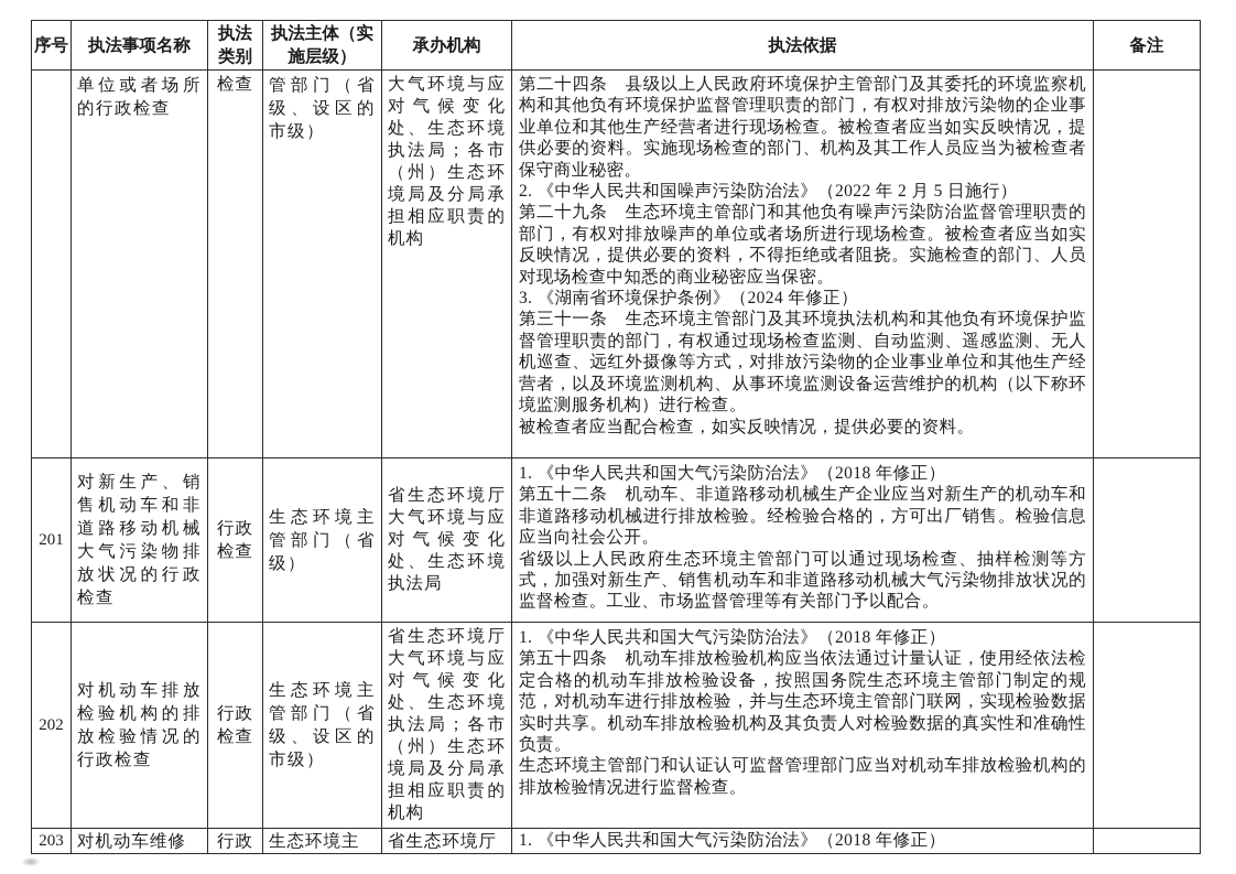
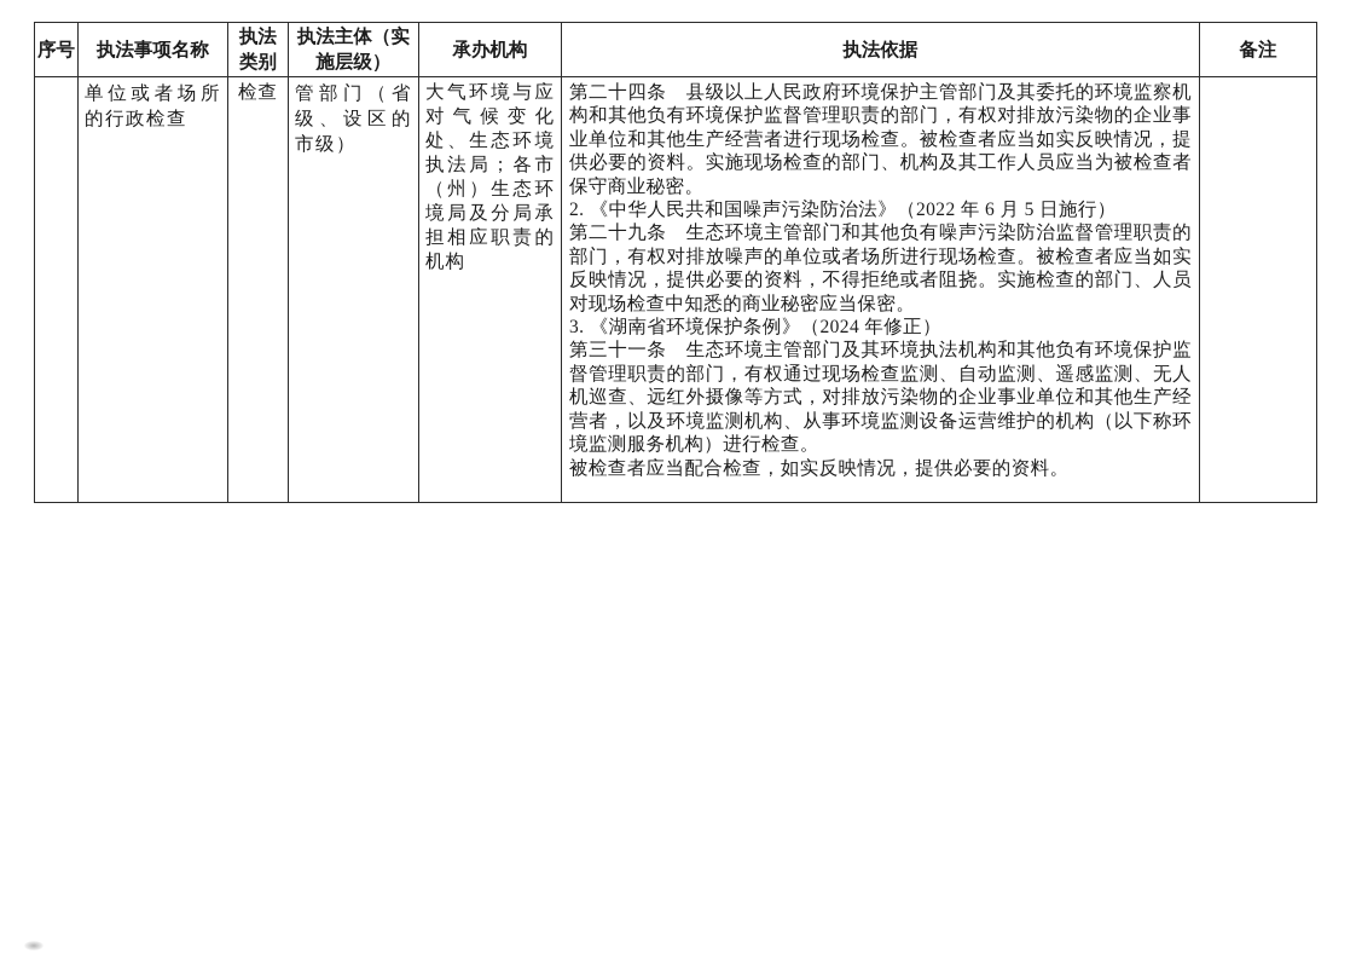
  序号	执法事项名称	执法类别	执法主体（实施层级）	承办机构	执法依据	备注
- 	单位或者场所的行政检查	检查	管部门（省级、设区的市级）	大气环境与应对气候变化处、生态环境执法局；各市（州）生态环境局及分局承担相应职责的机构	第二十四条 县级以上人民政府环境保护主管部门及其委托的环境监察机构和其他负有环境保护监督管理职责的部门，有权对排放污染物的企业事业单位和其他生产经营者进行现场检查。被检查者应当如实反映情况，提供必要的资料。实施现场检查的部门、机构及其工作人员应当为被检查者保守商业秘密。 2. 《中华人民共和国噪声污染防治法》（2022 年 2 月 5 日施行） 第二十九条 生态环境主管部门和其他负有噪声污染防治监督管理职责的部门，有权对排放噪声的单位或者场所进行现场检查。被检查者应当如实反映情况，提供必要的资料，不得拒绝或者阻挠。实施检查的部门、人员对现场检查中知悉的商业秘密应当保密。 3. 《湖南省环境保护条例》（2024 年修正） 第三十一条 生态环境主管部门及其环境执法机构和其他负有环境保护监督管理职责的部门，有权通过现场检查监测、自动监测、遥感监测、无人机巡查、远红外摄像等方式，对排放污染物的企业事业单位和其他生产经营者，以及环境监测机构、从事环境监测设备运营维护的机构（以下称环境监测服务机构）进行检查。 被检查者应当配合检查，如实反映情况，提供必要的资料。
+ 	单位或者场所的行政检查	检查	管部门（省级、设区的市级）	大气环境与应对气候变化处、生态环境执法局；各市（州）生态环境局及分局承担相应职责的机构	第二十四条 县级以上人民政府环境保护主管部门及其委托的环境监察机构和其他负有环境保护监督管理职责的部门，有权对排放污染物的企业事业单位和其他生产经营者进行现场检查。被检查者应当如实反映情况，提供必要的资料。实施现场检查的部门、机构及其工作人员应当为被检查者保守商业秘密。 2. 《中华人民共和国噪声污染防治法》（2022 年 6 月 5 日施行） 第二十九条 生态环境主管部门和其他负有噪声污染防治监督管理职责的部门，有权对排放噪声的单位或者场所进行现场检查。被检查者应当如实反映情况，提供必要的资料，不得拒绝或者阻挠。实施检查的部门、人员对现场检查中知悉的商业秘密应当保密。 3. 《湖南省环境保护条例》（2024 年修正） 第三十一条 生态环境主管部门及其环境执法机构和其他负有环境保护监督管理职责的部门，有权通过现场检查监测、自动监测、遥感监测、无人机巡查、远红外摄像等方式，对排放污染物的企业事业单位和其他生产经营者，以及环境监测机构、从事环境监测设备运营维护的机构（以下称环境监测服务机构）进行检查。 被检查者应当配合检查，如实反映情况，提供必要的资料。
- 201	对新生产、销售机动车和非道路移动机械大气污染物排放状况的行政检查	行政检查	生态环境主管部门（省级）	省生态环境厅大气环境与应对气候变化处、生态环境执法局	1. 《中华人民共和国大气污染防治法》（2018 年修正） 第五十二条 机动车、非道路移动机械生产企业应当对新生产的机动车和非道路移动机械进行排放检验。经检验合格的，方可出厂销售。检验信息应当向社会公开。 省级以上人民政府生态环境主管部门可以通过现场检查、抽样检测等方式，加强对新生产、销售机动车和非道路移动机械大气污染物排放状况的监督检查。工业、市场监督管理等有关部门予以配合。
- 202	对机动车排放检验机构的排放检验情况的行政检查	行政检查	生态环境主管部门（省级、设区的市级）	省生态环境厅大气环境与应对气候变化处、生态环境执法局；各市（州）生态环境局及分局承担相应职责的机构	1. 《中华人民共和国大气污染防治法》（2018 年修正） 第五十四条 机动车排放检验机构应当依法通过计量认证，使用经依法检定合格的机动车排放检验设备，按照国务院生态环境主管部门制定的规范，对机动车进行排放检验，并与生态环境主管部门联网，实现检验数据实时共享。机动车排放检验机构及其负责人对检验数据的真实性和准确性负责。 生态环境主管部门和认证认可监督管理部门应当对机动车排放检验机构的排放检验情况进行监督检查。
- 203	对机动车维修	行政	生态环境主	省生态环境厅	1. 《中华人民共和国大气污染防治法》（2018 年修正）
